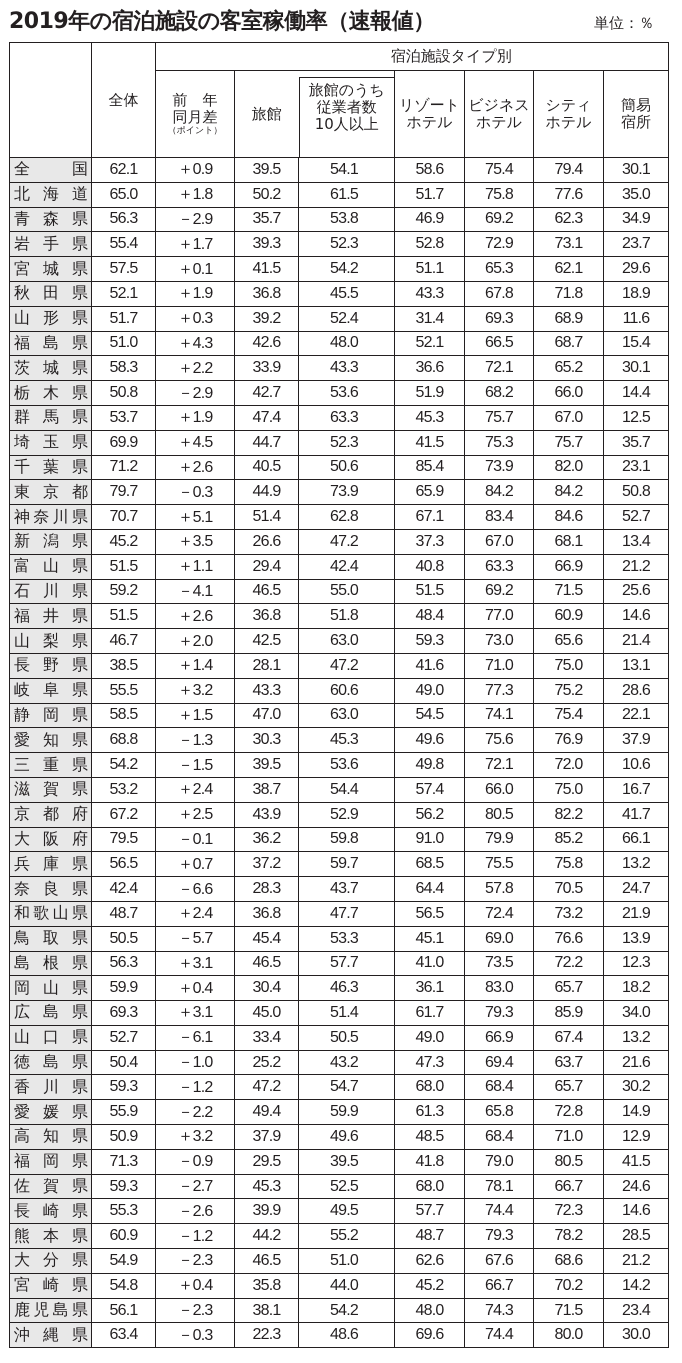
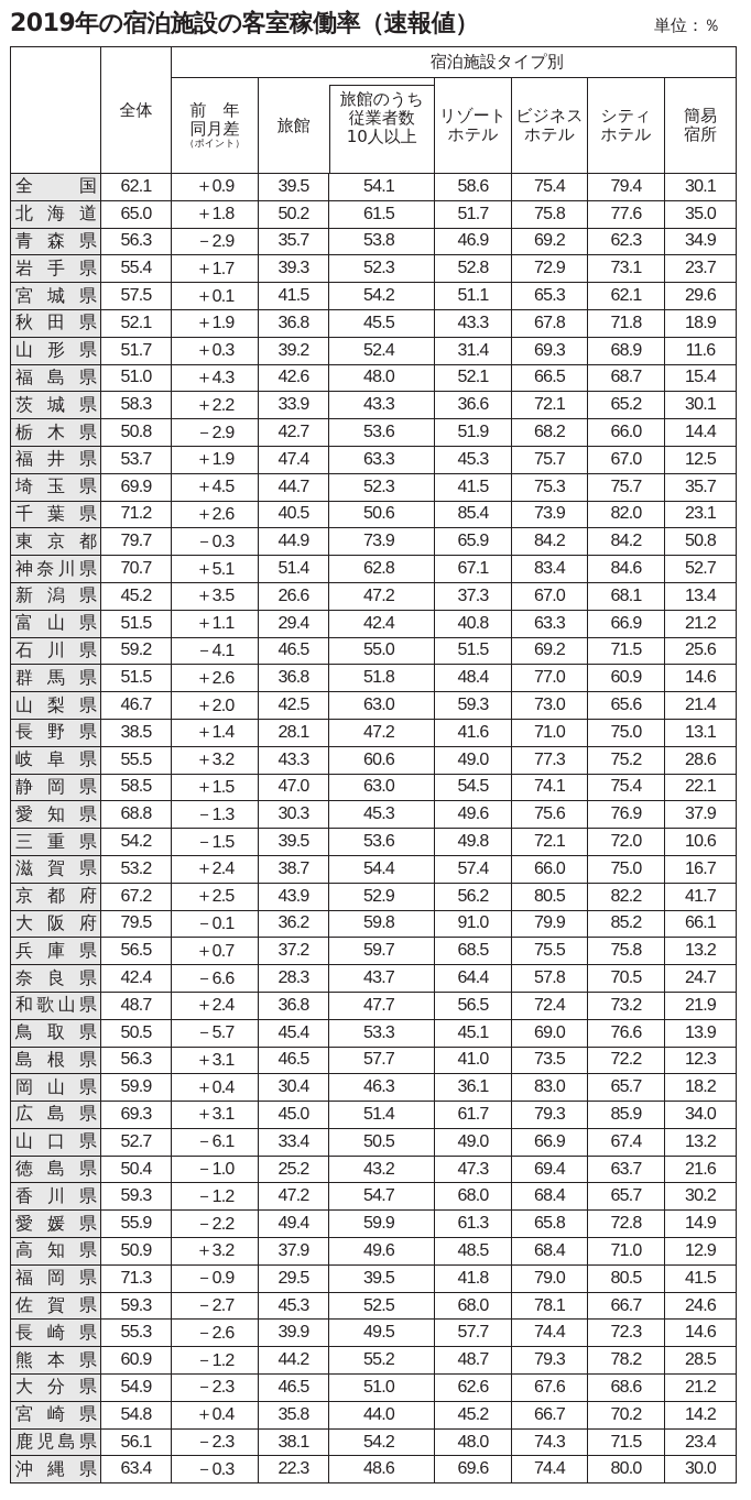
  2019年の宿泊施設の客室稼働率（速報値）
  単位：％
  	全体		宿泊施設タイプ別
  前 年 同月差 （ポイント）	旅館	旅館のうち 従業者数 10人以上	リゾート ホテル	ビジネス ホテル	シティ ホテル	簡易 宿所
  全国	62.1	＋0.9	39.5	54.1	58.6	75.4	79.4	30.1
  北海道	65.0	＋1.8	50.2	61.5	51.7	75.8	77.6	35.0
  青森県	56.3	－2.9	35.7	53.8	46.9	69.2	62.3	34.9
  岩手県	55.4	＋1.7	39.3	52.3	52.8	72.9	73.1	23.7
  宮城県	57.5	＋0.1	41.5	54.2	51.1	65.3	62.1	29.6
  秋田県	52.1	＋1.9	36.8	45.5	43.3	67.8	71.8	18.9
  山形県	51.7	＋0.3	39.2	52.4	31.4	69.3	68.9	11.6
  福島県	51.0	＋4.3	42.6	48.0	52.1	66.5	68.7	15.4
  茨城県	58.3	＋2.2	33.9	43.3	36.6	72.1	65.2	30.1
  栃木県	50.8	－2.9	42.7	53.6	51.9	68.2	66.0	14.4
- 群馬県	53.7	＋1.9	47.4	63.3	45.3	75.7	67.0	12.5
+ 福井県	53.7	＋1.9	47.4	63.3	45.3	75.7	67.0	12.5
  埼玉県	69.9	＋4.5	44.7	52.3	41.5	75.3	75.7	35.7
  千葉県	71.2	＋2.6	40.5	50.6	85.4	73.9	82.0	23.1
  東京都	79.7	－0.3	44.9	73.9	65.9	84.2	84.2	50.8
  神奈川県	70.7	＋5.1	51.4	62.8	67.1	83.4	84.6	52.7
  新潟県	45.2	＋3.5	26.6	47.2	37.3	67.0	68.1	13.4
  富山県	51.5	＋1.1	29.4	42.4	40.8	63.3	66.9	21.2
  石川県	59.2	－4.1	46.5	55.0	51.5	69.2	71.5	25.6
- 福井県	51.5	＋2.6	36.8	51.8	48.4	77.0	60.9	14.6
+ 群馬県	51.5	＋2.6	36.8	51.8	48.4	77.0	60.9	14.6
  山梨県	46.7	＋2.0	42.5	63.0	59.3	73.0	65.6	21.4
  長野県	38.5	＋1.4	28.1	47.2	41.6	71.0	75.0	13.1
  岐阜県	55.5	＋3.2	43.3	60.6	49.0	77.3	75.2	28.6
  静岡県	58.5	＋1.5	47.0	63.0	54.5	74.1	75.4	22.1
  愛知県	68.8	－1.3	30.3	45.3	49.6	75.6	76.9	37.9
  三重県	54.2	－1.5	39.5	53.6	49.8	72.1	72.0	10.6
  滋賀県	53.2	＋2.4	38.7	54.4	57.4	66.0	75.0	16.7
  京都府	67.2	＋2.5	43.9	52.9	56.2	80.5	82.2	41.7
  大阪府	79.5	－0.1	36.2	59.8	91.0	79.9	85.2	66.1
  兵庫県	56.5	＋0.7	37.2	59.7	68.5	75.5	75.8	13.2
  奈良県	42.4	－6.6	28.3	43.7	64.4	57.8	70.5	24.7
  和歌山県	48.7	＋2.4	36.8	47.7	56.5	72.4	73.2	21.9
  鳥取県	50.5	－5.7	45.4	53.3	45.1	69.0	76.6	13.9
  島根県	56.3	＋3.1	46.5	57.7	41.0	73.5	72.2	12.3
  岡山県	59.9	＋0.4	30.4	46.3	36.1	83.0	65.7	18.2
  広島県	69.3	＋3.1	45.0	51.4	61.7	79.3	85.9	34.0
  山口県	52.7	－6.1	33.4	50.5	49.0	66.9	67.4	13.2
  徳島県	50.4	－1.0	25.2	43.2	47.3	69.4	63.7	21.6
  香川県	59.3	－1.2	47.2	54.7	68.0	68.4	65.7	30.2
  愛媛県	55.9	－2.2	49.4	59.9	61.3	65.8	72.8	14.9
  高知県	50.9	＋3.2	37.9	49.6	48.5	68.4	71.0	12.9
  福岡県	71.3	－0.9	29.5	39.5	41.8	79.0	80.5	41.5
  佐賀県	59.3	－2.7	45.3	52.5	68.0	78.1	66.7	24.6
  長崎県	55.3	－2.6	39.9	49.5	57.7	74.4	72.3	14.6
  熊本県	60.9	－1.2	44.2	55.2	48.7	79.3	78.2	28.5
  大分県	54.9	－2.3	46.5	51.0	62.6	67.6	68.6	21.2
  宮崎県	54.8	＋0.4	35.8	44.0	45.2	66.7	70.2	14.2
  鹿児島県	56.1	－2.3	38.1	54.2	48.0	74.3	71.5	23.4
  沖縄県	63.4	－0.3	22.3	48.6	69.6	74.4	80.0	30.0
